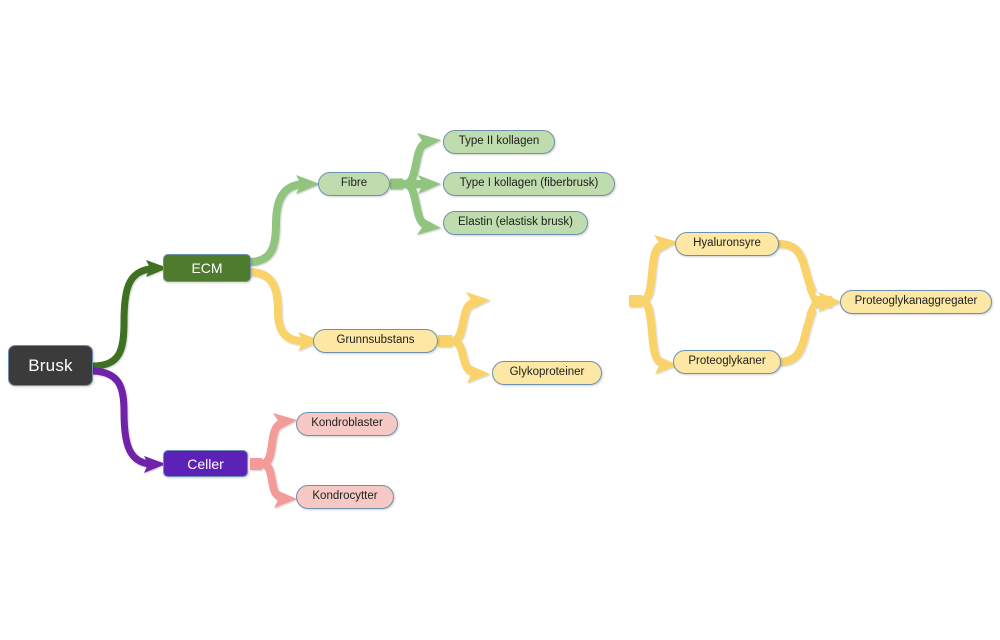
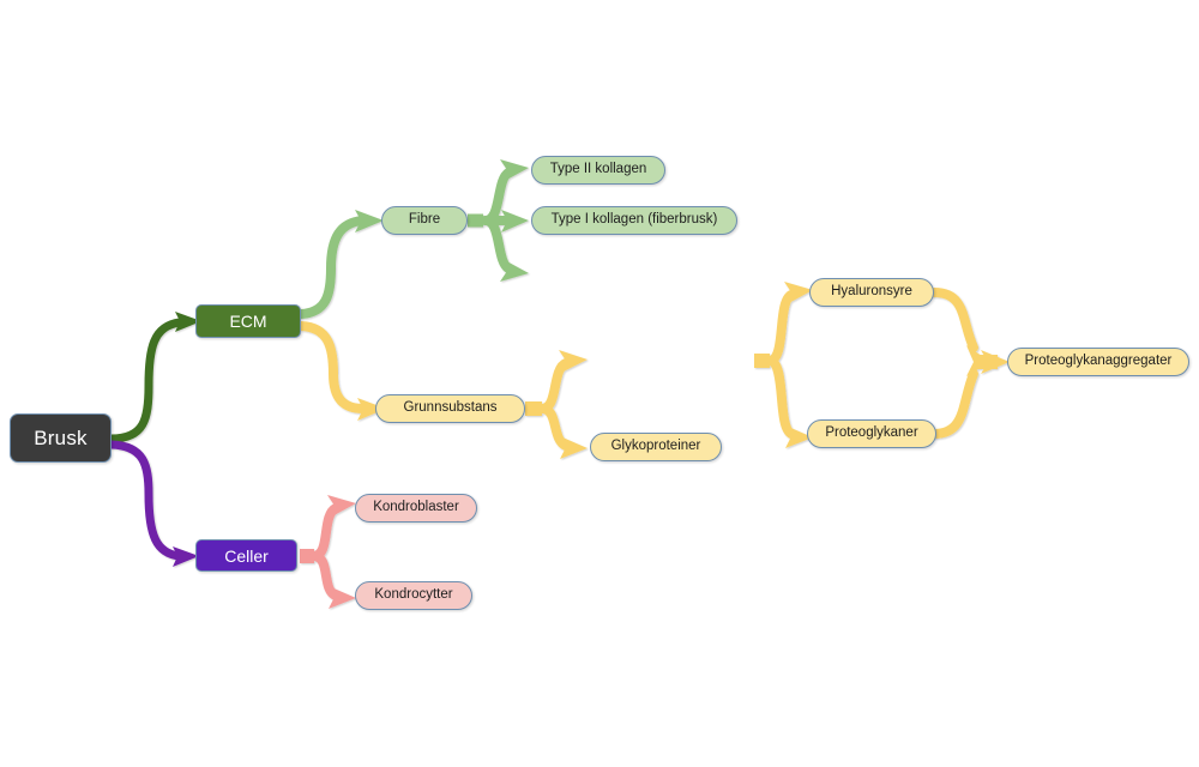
  Brusk
  ECM
  Celler
  Fibre
  Type II kollagen
  Type I kollagen (fiberbrusk)
- Elastin (elastisk brusk)
  Grunnsubstans
  Glykoproteiner
  Hyaluronsyre
  Proteoglykaner
  Proteoglykanaggregater
  Kondroblaster
  Kondrocytter
